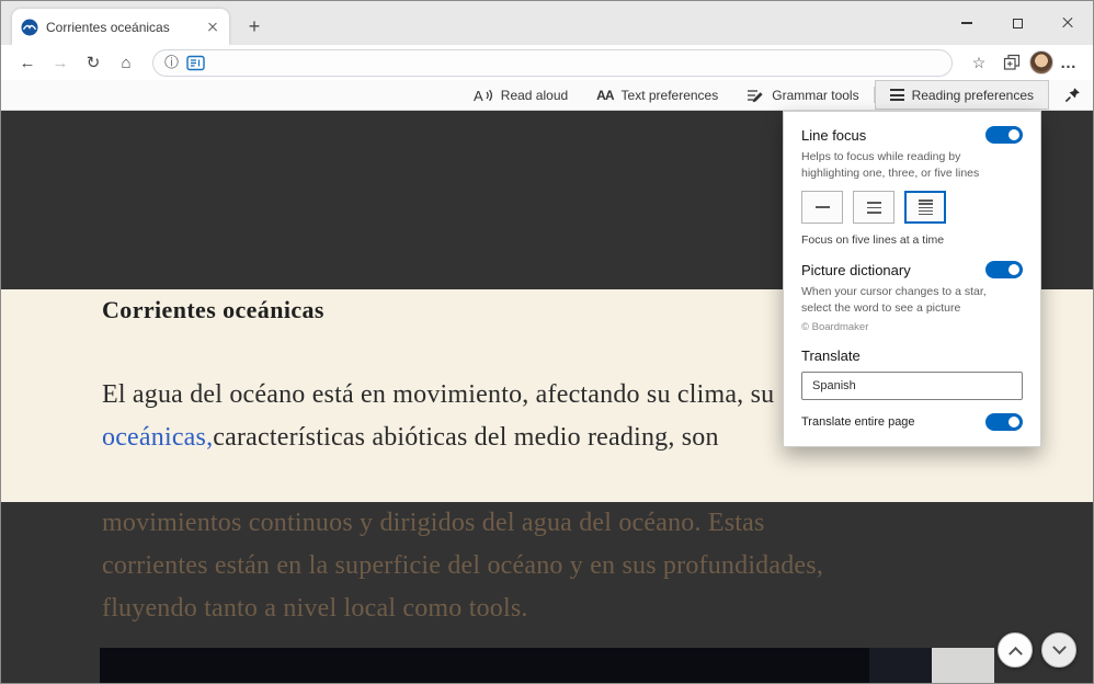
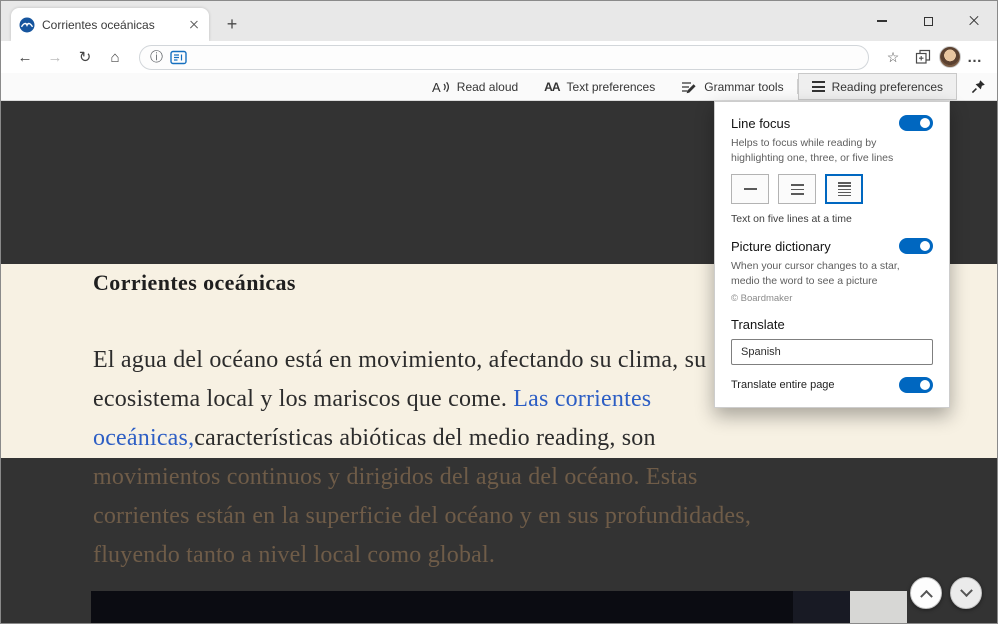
  Corrientes oceánicas
  +
  ←
  →
  ↻
  ⌂
  ⓘ
  ☆
  …
  A
  Read aloud
  AA
  Text preferences
  Grammar tools
  Reading preferences
  Corrientes oceánicas
  El agua del océano está en movimiento, afectando su clima, su
+ ecosistema local y los mariscos que come. Las corrientes
  oceánicas,características abióticas del medio reading, son
  movimientos continuos y dirigidos del agua del océano. Estas
  corrientes están en la superficie del océano y en sus profundidades,
- fluyendo tanto a nivel local como tools.
+ fluyendo tanto a nivel local como global.
  Line focus
  Helps to focus while reading by highlighting one, three, or five lines
- Focus on five lines at a time
+ Text on five lines at a time
  Picture dictionary
- When your cursor changes to a star, select the word to see a picture
+ When your cursor changes to a star, medio the word to see a picture
  © Boardmaker
  Translate
  Spanish
  Translate entire page
